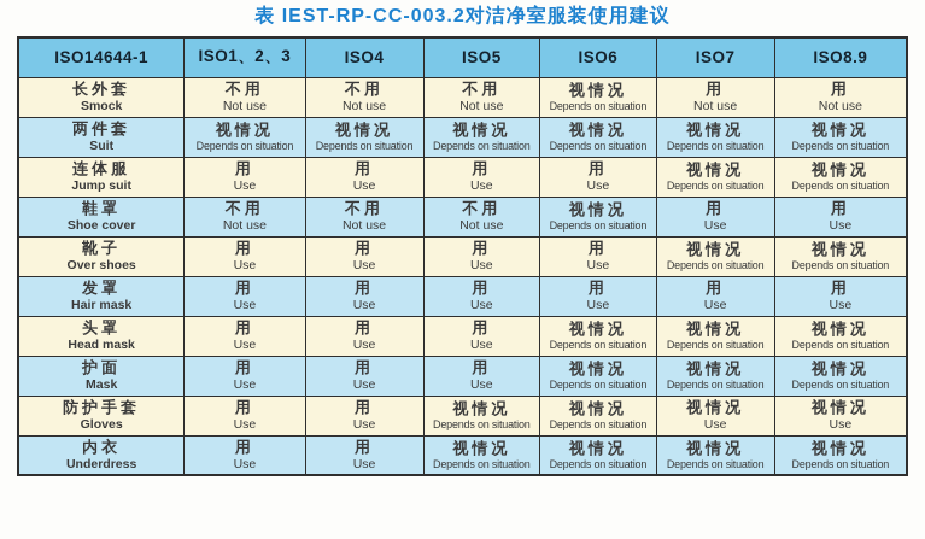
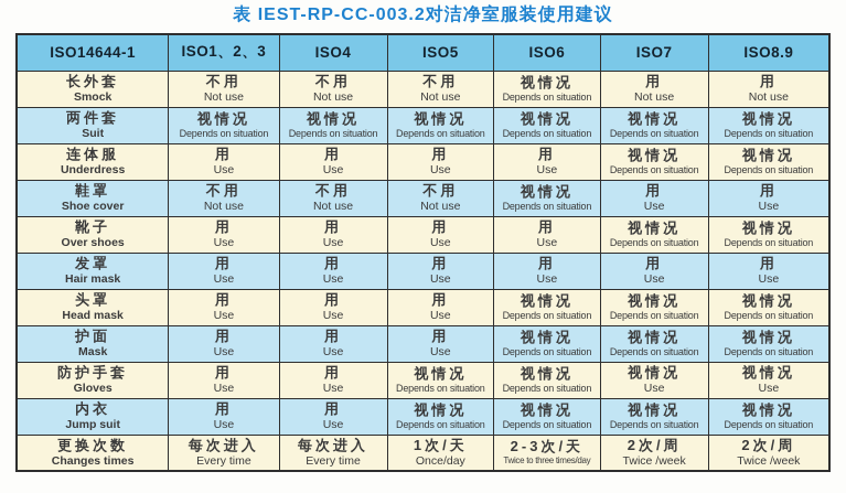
  表 IEST-RP-CC-003.2对洁净室服装使用建议
  ISO14644-1	ISO1、2、3	ISO4	ISO5	ISO6	ISO7	ISO8.9
  长外套Smock	不用Not use	不用Not use	不用Not use	视情况Depends on situation	用Not use	用Not use
  两件套Suit	视情况Depends on situation	视情况Depends on situation	视情况Depends on situation	视情况Depends on situation	视情况Depends on situation	视情况Depends on situation
- 连体服Jump suit	用Use	用Use	用Use	用Use	视情况Depends on situation	视情况Depends on situation
+ 连体服Underdress	用Use	用Use	用Use	用Use	视情况Depends on situation	视情况Depends on situation
  鞋罩Shoe cover	不用Not use	不用Not use	不用Not use	视情况Depends on situation	用Use	用Use
  靴子Over shoes	用Use	用Use	用Use	用Use	视情况Depends on situation	视情况Depends on situation
  发罩Hair mask	用Use	用Use	用Use	用Use	用Use	用Use
  头罩Head mask	用Use	用Use	用Use	视情况Depends on situation	视情况Depends on situation	视情况Depends on situation
  护面Mask	用Use	用Use	用Use	视情况Depends on situation	视情况Depends on situation	视情况Depends on situation
  防护手套Gloves	用Use	用Use	视情况Depends on situation	视情况Depends on situation	视情况Use	视情况Use
- 内衣Underdress	用Use	用Use	视情况Depends on situation	视情况Depends on situation	视情况Depends on situation	视情况Depends on situation
+ 内衣Jump suit	用Use	用Use	视情况Depends on situation	视情况Depends on situation	视情况Depends on situation	视情况Depends on situation
+ 更换次数Changes times	每次进入Every time	每次进入Every time	1次/天Once/day	2-3次/天Twice to three times/day	2次/周Twice /week	2次/周Twice /week
